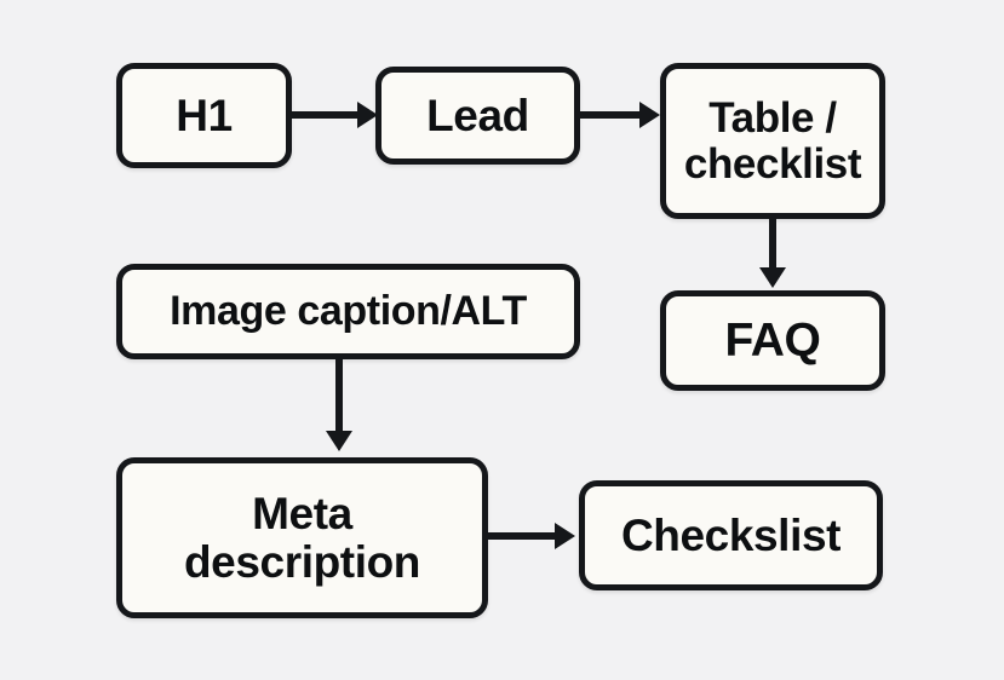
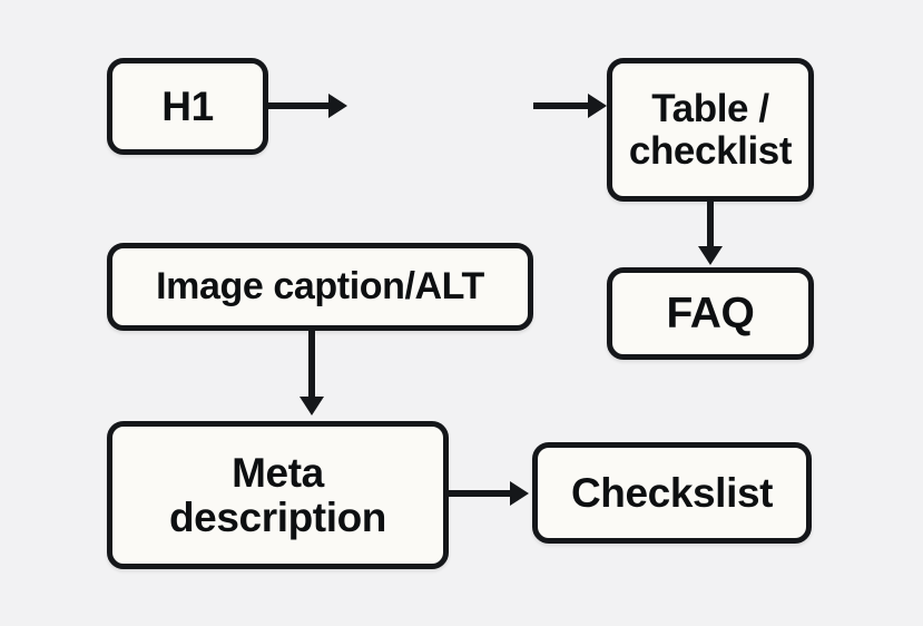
  H1
- Lead
  Table /
  checklist
  FAQ
  Image caption/ALT
  Meta
  description
  Checkslist
